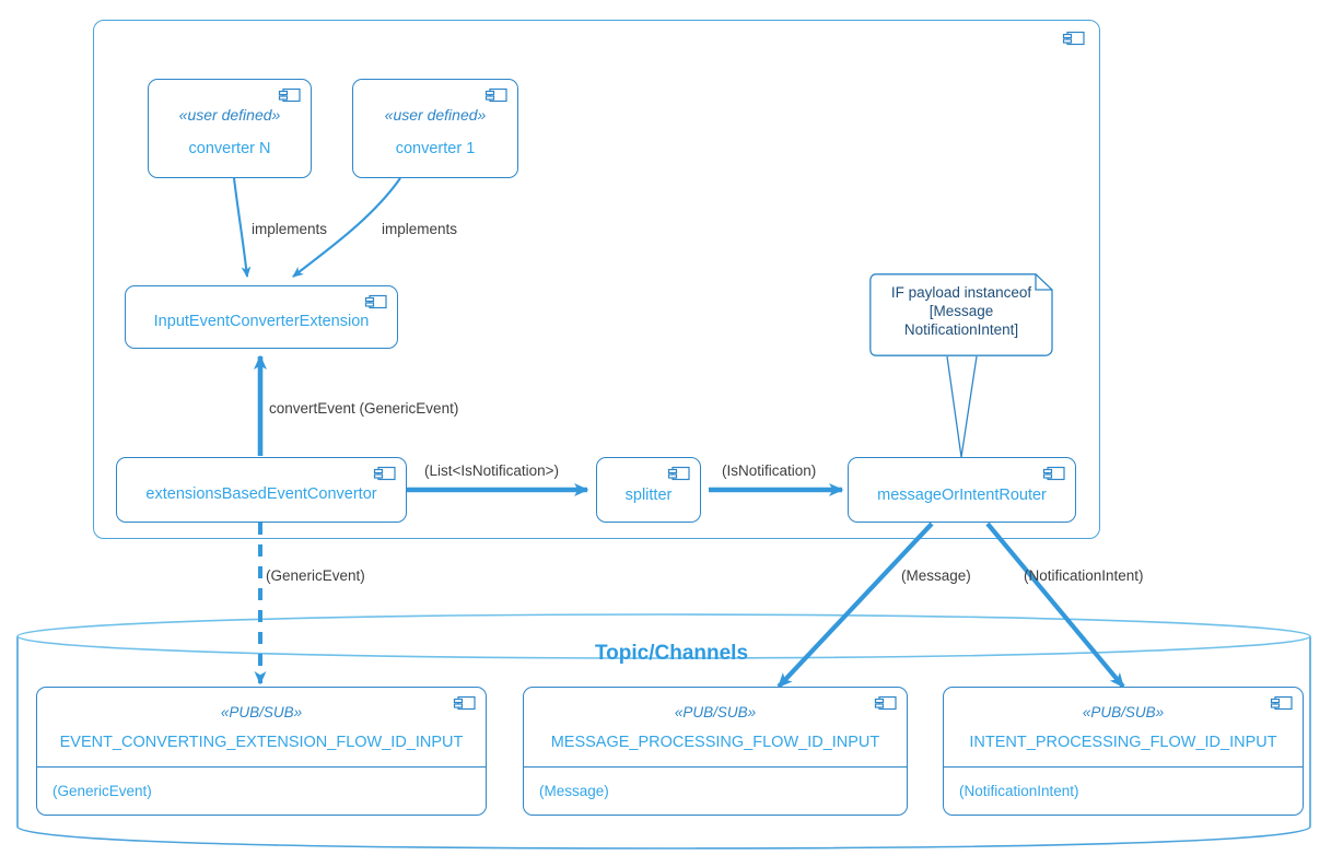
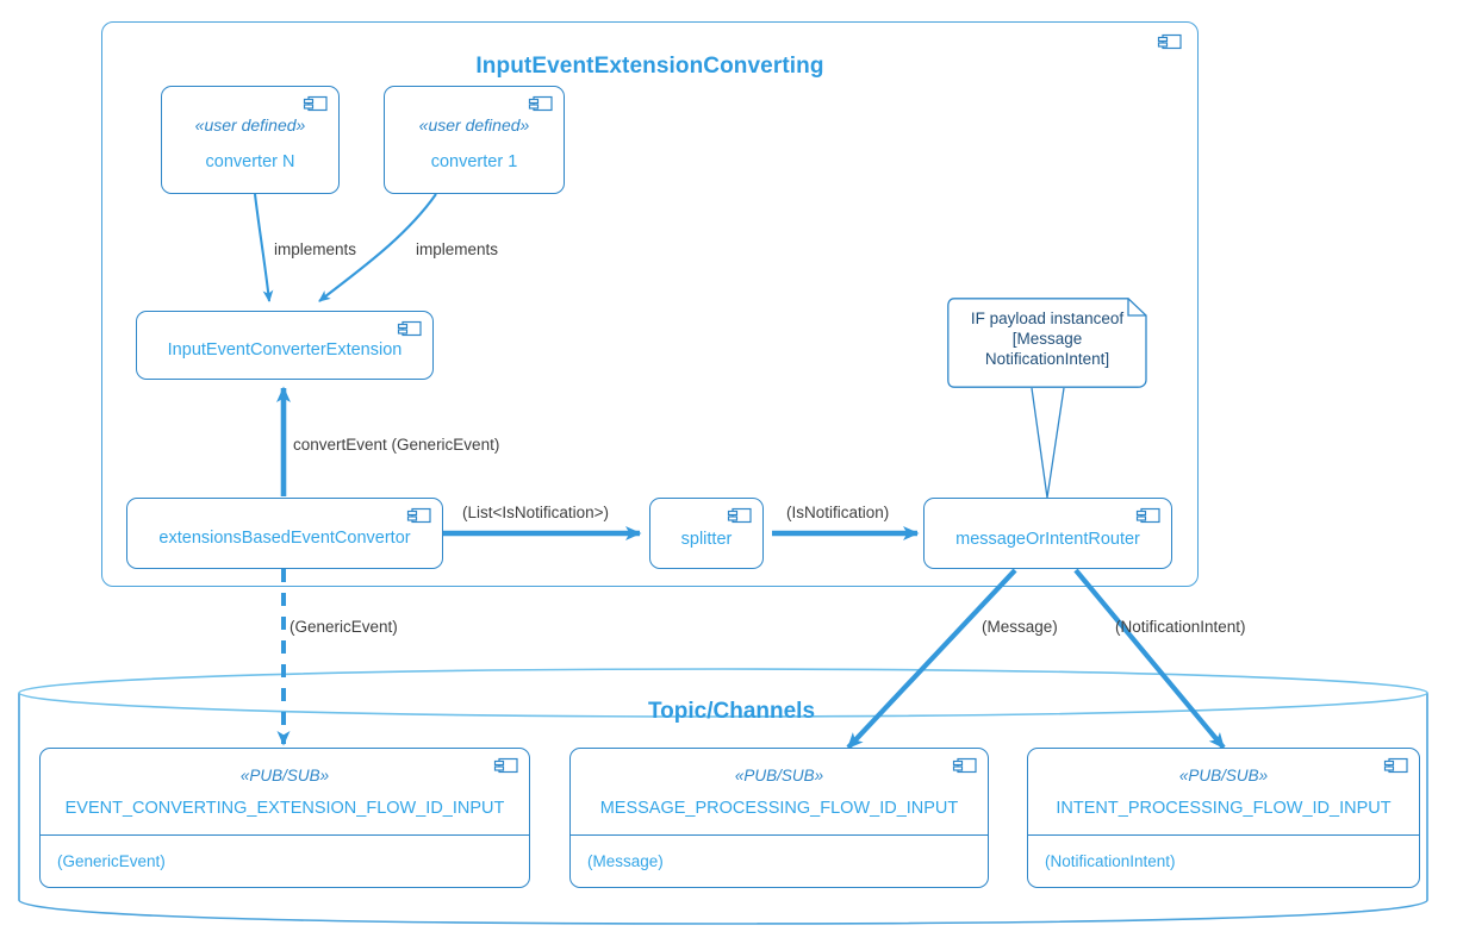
+ InputEventExtensionConverting
  Topic/Channels
  «user defined»
  converter N
  «user defined»
  converter 1
  InputEventConverterExtension
  extensionsBasedEventConvertor
  splitter
  messageOrIntentRouter
  IF payload instanceof
  [Message
  NotificationIntent]
  «PUB/SUB»
  EVENT_CONVERTING_EXTENSION_FLOW_ID_INPUT
  (GenericEvent)
  «PUB/SUB»
  MESSAGE_PROCESSING_FLOW_ID_INPUT
  (Message)
  «PUB/SUB»
  INTENT_PROCESSING_FLOW_ID_INPUT
  (NotificationIntent)
  implements
  implements
  convertEvent (GenericEvent)
  (List<IsNotification>)
  (IsNotification)
  (GenericEvent)
  (Message)
  (NotificationIntent)
